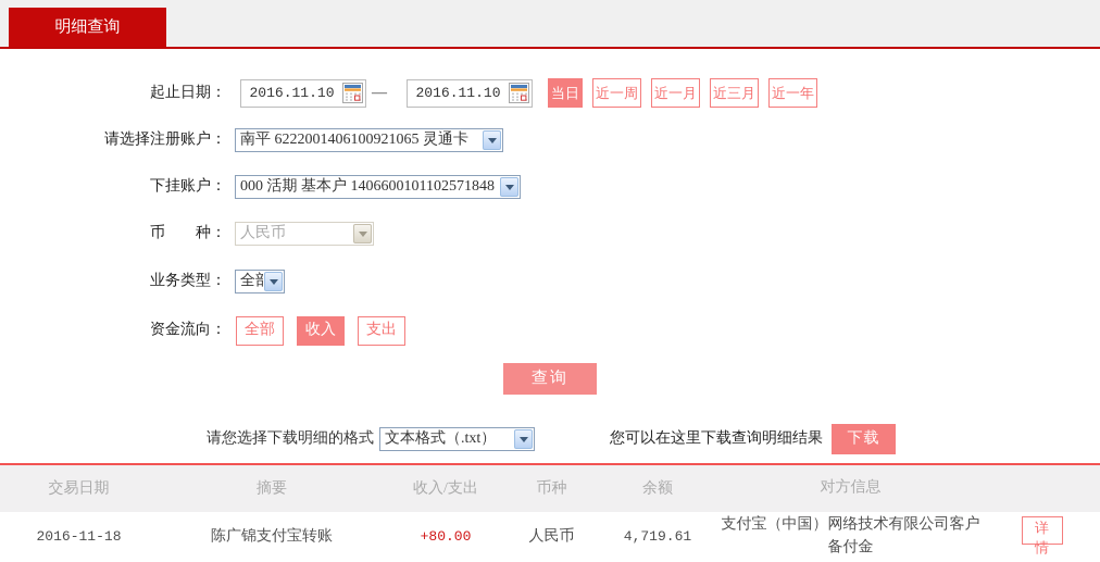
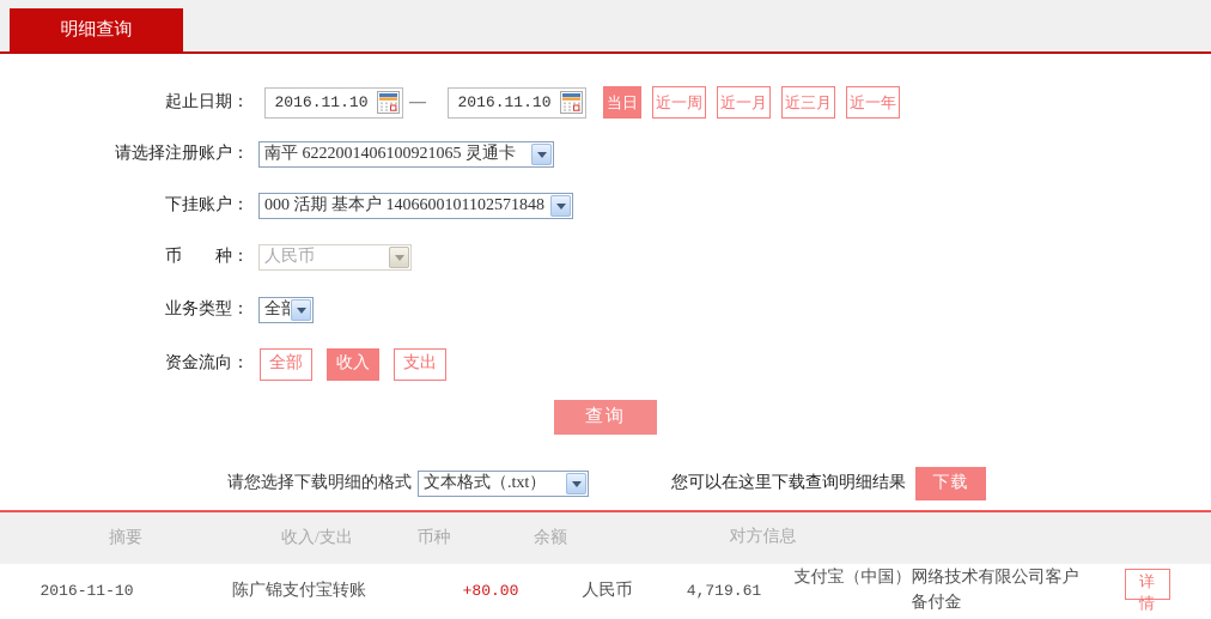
  明细查询
  起止日期：
  2016.11.10
  —
  2016.11.10
  当日
  近一周
  近一月
  近三月
  近一年
  请选择注册账户：
  南平 6222001406100921065 灵通卡
  下挂账户：
  000 活期 基本户 1406600101102571848
  币 种：
  人民币
  业务类型：
  资金流向：
  全部
  收入
  支出
  查询
  请您选择下载明细的格式
  文本格式（.txt）
  您可以在这里下载查询明细结果
  下载
- 交易日期
  摘要
  收入/支出
  币种
  余额
  对方信息
- 2016-11-18
+ 2016-11-10
  陈广锦支付宝转账
  +80.00
  人民币
  4,719.61
  支付宝（中国）网络技术有限公司客户备付金
  详情
